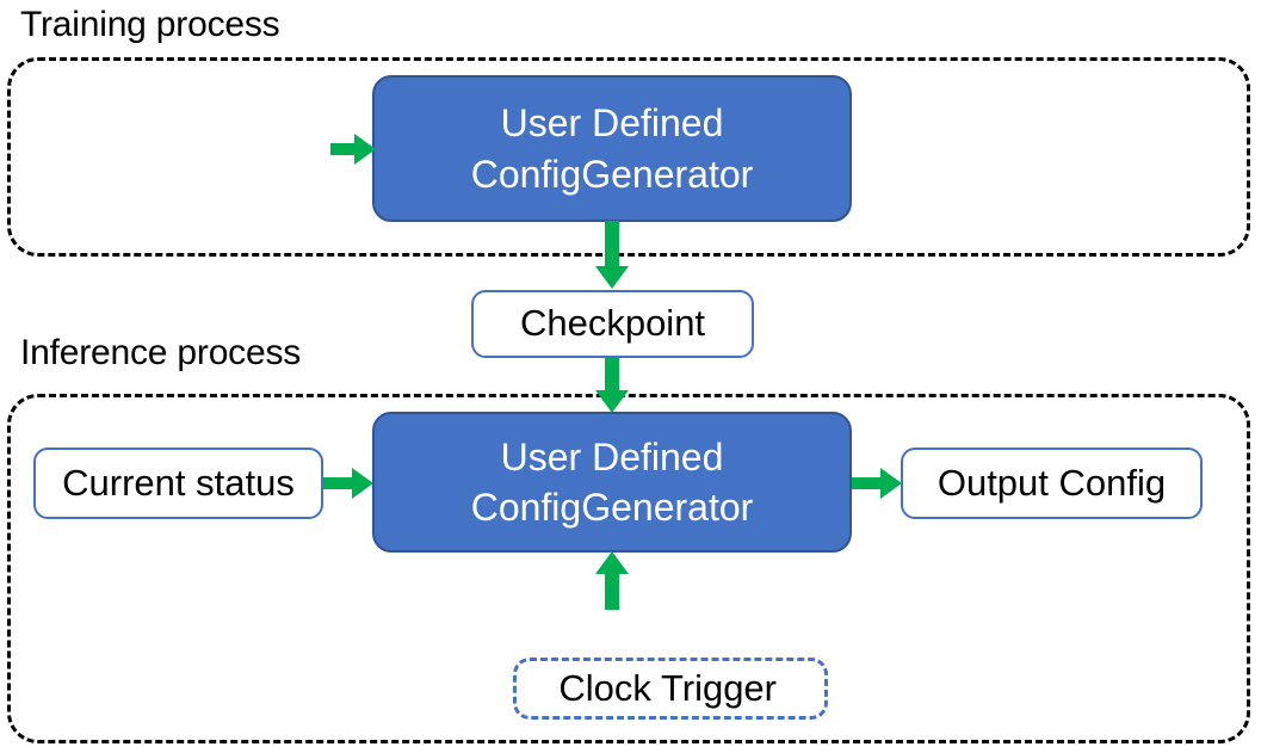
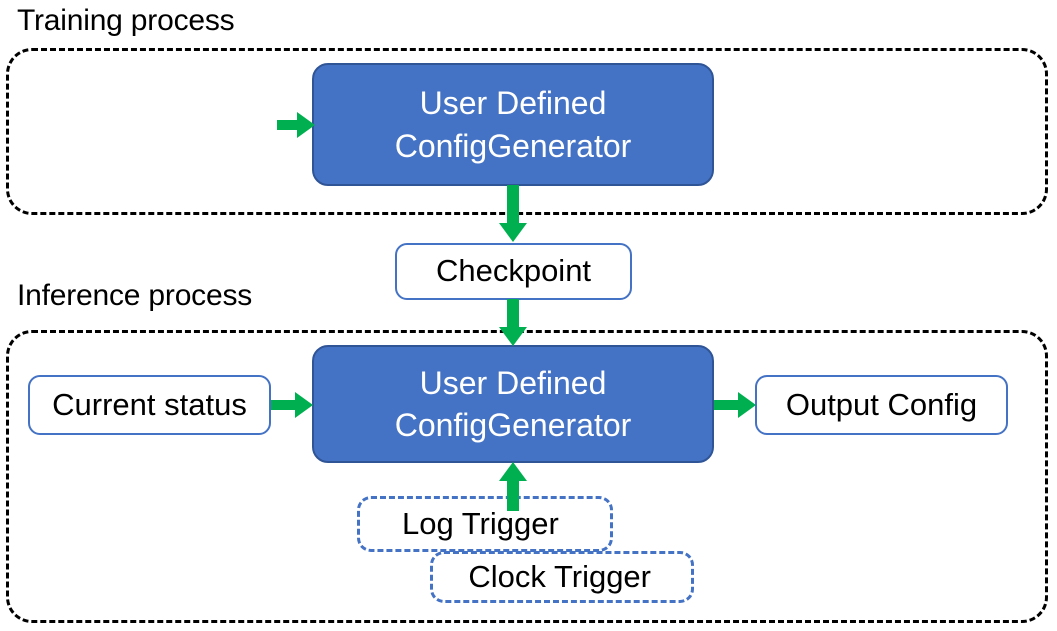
  Training process
  User Defined
  ConfigGenerator
  Checkpoint
  Inference process
  Current status
  User Defined
  ConfigGenerator
  Output Config
+ Log Trigger
  Clock Trigger
